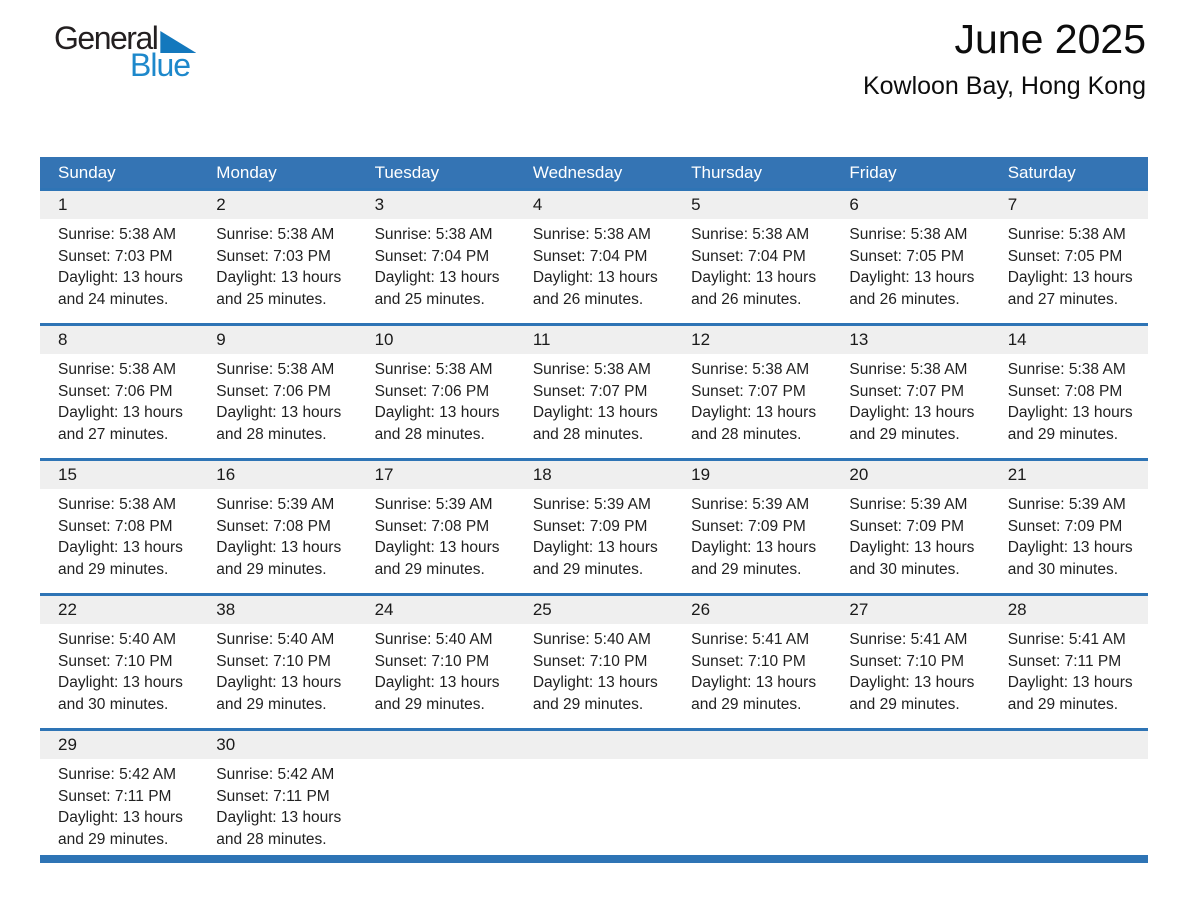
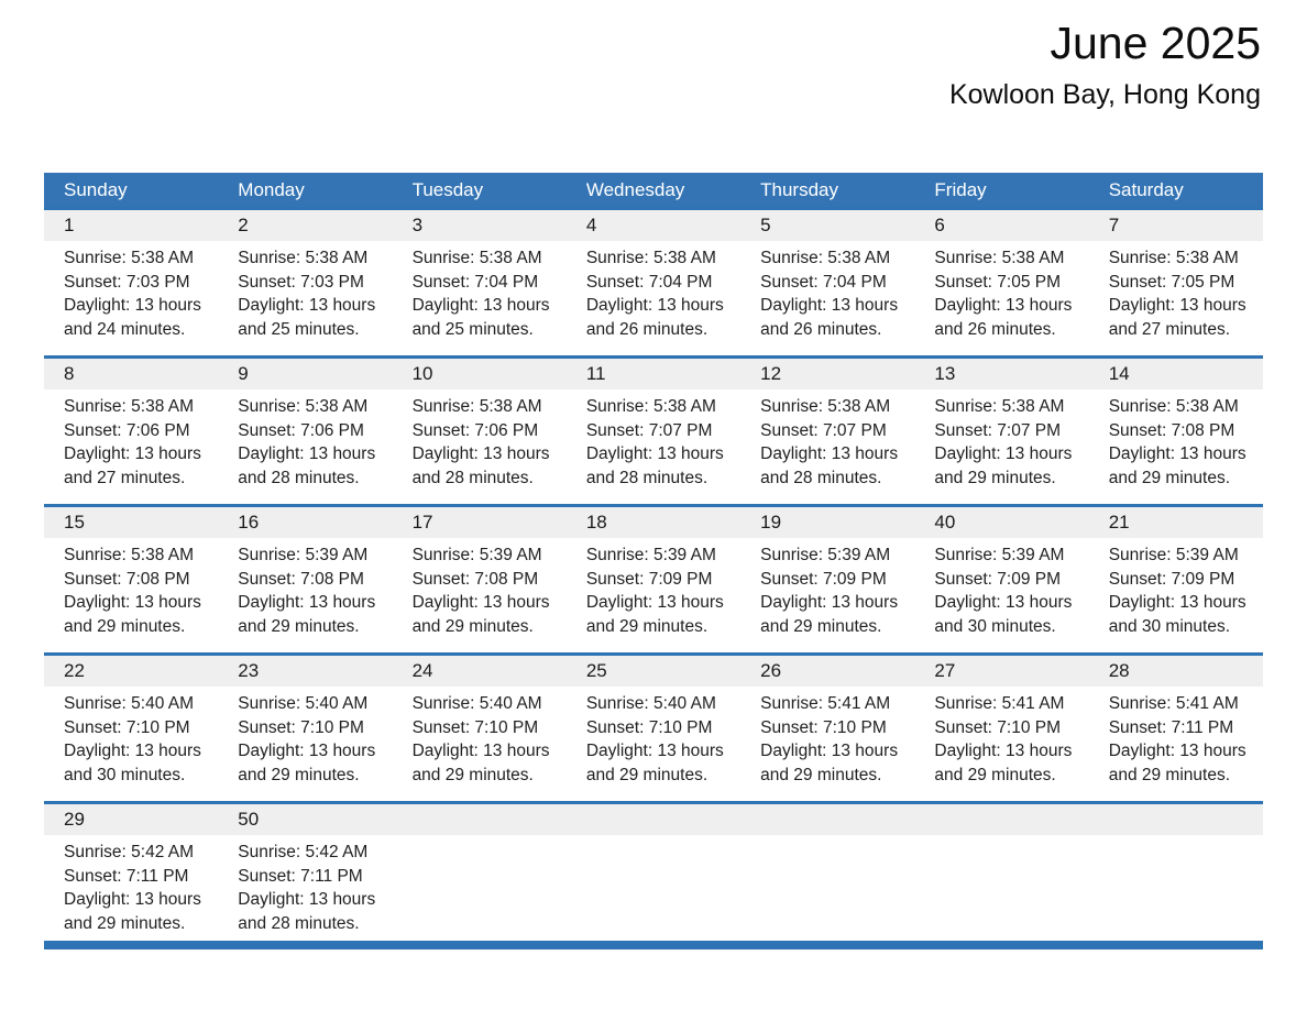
- General
- Blue
  June 2025
  Kowloon Bay, Hong Kong
  Sunday
  Monday
  Tuesday
  Wednesday
  Thursday
  Friday
  Saturday
  1
  Sunrise: 5:38 AM
  Sunset: 7:03 PM
  Daylight: 13 hours
  and 24 minutes.
  2
  Sunrise: 5:38 AM
  Sunset: 7:03 PM
  Daylight: 13 hours
  and 25 minutes.
  3
  Sunrise: 5:38 AM
  Sunset: 7:04 PM
  Daylight: 13 hours
  and 25 minutes.
  4
  Sunrise: 5:38 AM
  Sunset: 7:04 PM
  Daylight: 13 hours
  and 26 minutes.
  5
  Sunrise: 5:38 AM
  Sunset: 7:04 PM
  Daylight: 13 hours
  and 26 minutes.
  6
  Sunrise: 5:38 AM
  Sunset: 7:05 PM
  Daylight: 13 hours
  and 26 minutes.
  7
  Sunrise: 5:38 AM
  Sunset: 7:05 PM
  Daylight: 13 hours
  and 27 minutes.
  8
  Sunrise: 5:38 AM
  Sunset: 7:06 PM
  Daylight: 13 hours
  and 27 minutes.
  9
  Sunrise: 5:38 AM
  Sunset: 7:06 PM
  Daylight: 13 hours
  and 28 minutes.
  10
  Sunrise: 5:38 AM
  Sunset: 7:06 PM
  Daylight: 13 hours
  and 28 minutes.
  11
  Sunrise: 5:38 AM
  Sunset: 7:07 PM
  Daylight: 13 hours
  and 28 minutes.
  12
  Sunrise: 5:38 AM
  Sunset: 7:07 PM
  Daylight: 13 hours
  and 28 minutes.
  13
  Sunrise: 5:38 AM
  Sunset: 7:07 PM
  Daylight: 13 hours
  and 29 minutes.
  14
  Sunrise: 5:38 AM
  Sunset: 7:08 PM
  Daylight: 13 hours
  and 29 minutes.
  15
  Sunrise: 5:38 AM
  Sunset: 7:08 PM
  Daylight: 13 hours
  and 29 minutes.
  16
  Sunrise: 5:39 AM
  Sunset: 7:08 PM
  Daylight: 13 hours
  and 29 minutes.
  17
  Sunrise: 5:39 AM
  Sunset: 7:08 PM
  Daylight: 13 hours
  and 29 minutes.
  18
  Sunrise: 5:39 AM
  Sunset: 7:09 PM
  Daylight: 13 hours
  and 29 minutes.
  19
  Sunrise: 5:39 AM
  Sunset: 7:09 PM
  Daylight: 13 hours
  and 29 minutes.
- 20
+ 40
  Sunrise: 5:39 AM
  Sunset: 7:09 PM
  Daylight: 13 hours
  and 30 minutes.
  21
  Sunrise: 5:39 AM
  Sunset: 7:09 PM
  Daylight: 13 hours
  and 30 minutes.
  22
  Sunrise: 5:40 AM
  Sunset: 7:10 PM
  Daylight: 13 hours
  and 30 minutes.
- 38
+ 23
  Sunrise: 5:40 AM
  Sunset: 7:10 PM
  Daylight: 13 hours
  and 29 minutes.
  24
  Sunrise: 5:40 AM
  Sunset: 7:10 PM
  Daylight: 13 hours
  and 29 minutes.
  25
  Sunrise: 5:40 AM
  Sunset: 7:10 PM
  Daylight: 13 hours
  and 29 minutes.
  26
  Sunrise: 5:41 AM
  Sunset: 7:10 PM
  Daylight: 13 hours
  and 29 minutes.
  27
  Sunrise: 5:41 AM
  Sunset: 7:10 PM
  Daylight: 13 hours
  and 29 minutes.
  28
  Sunrise: 5:41 AM
  Sunset: 7:11 PM
  Daylight: 13 hours
  and 29 minutes.
  29
  Sunrise: 5:42 AM
  Sunset: 7:11 PM
  Daylight: 13 hours
  and 29 minutes.
- 30
+ 50
  Sunrise: 5:42 AM
  Sunset: 7:11 PM
  Daylight: 13 hours
  and 28 minutes.
